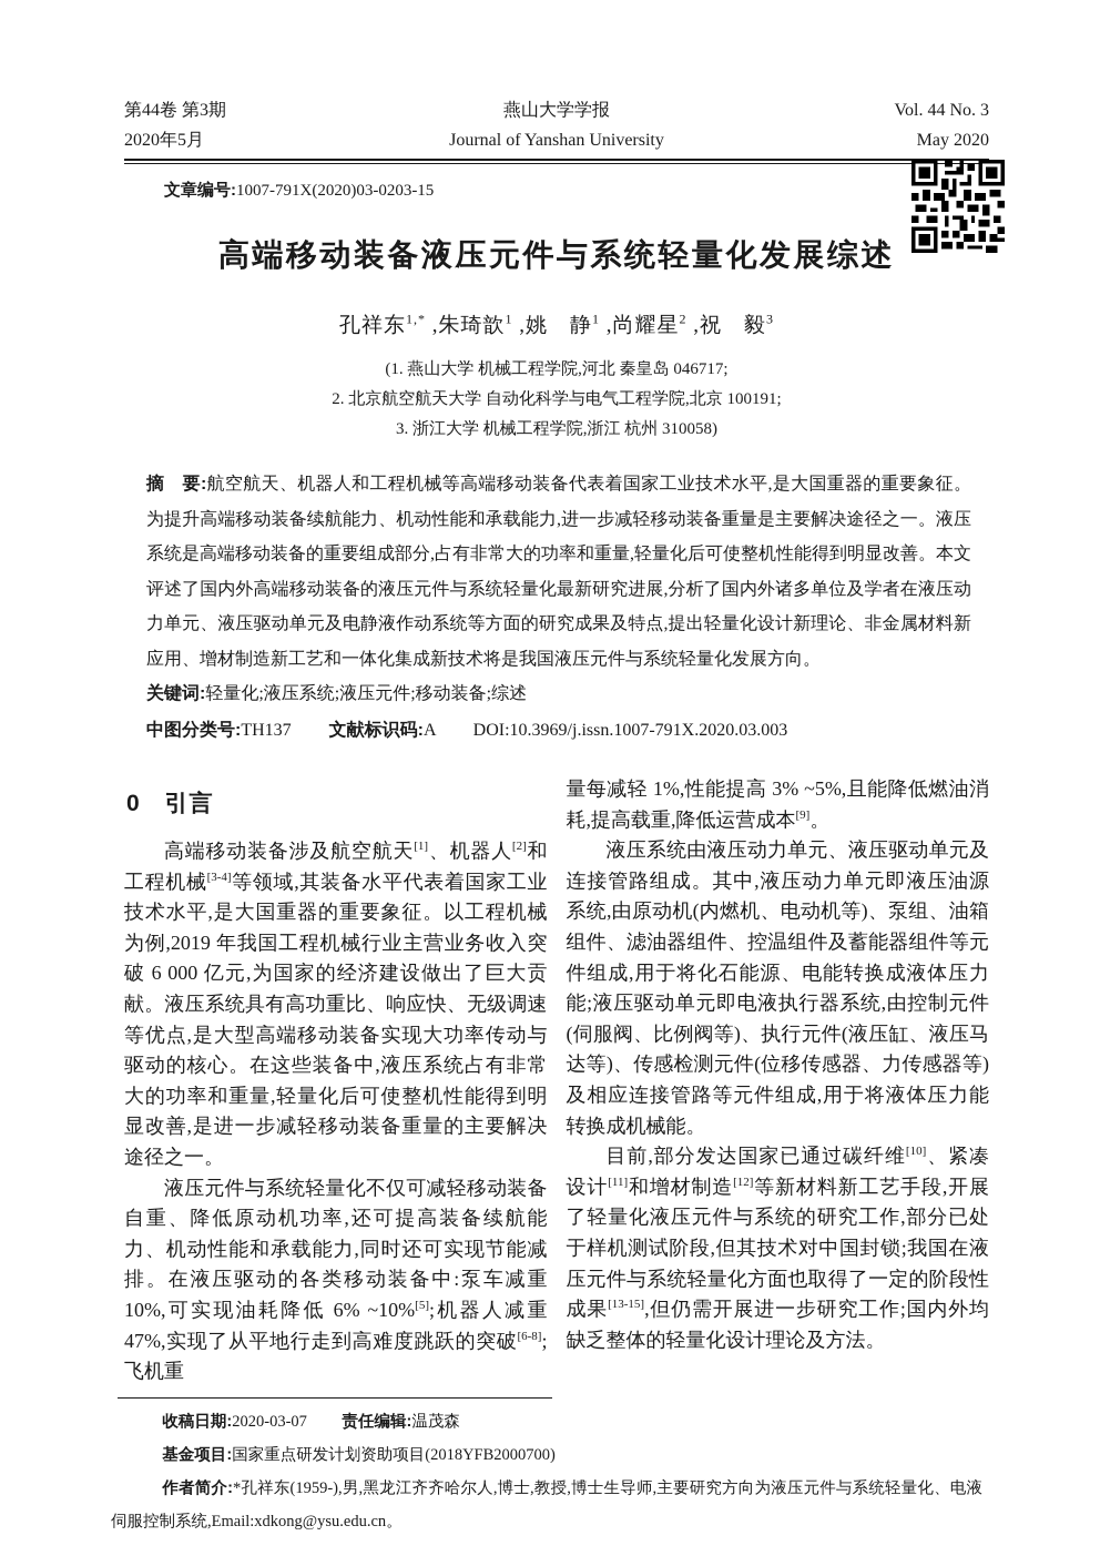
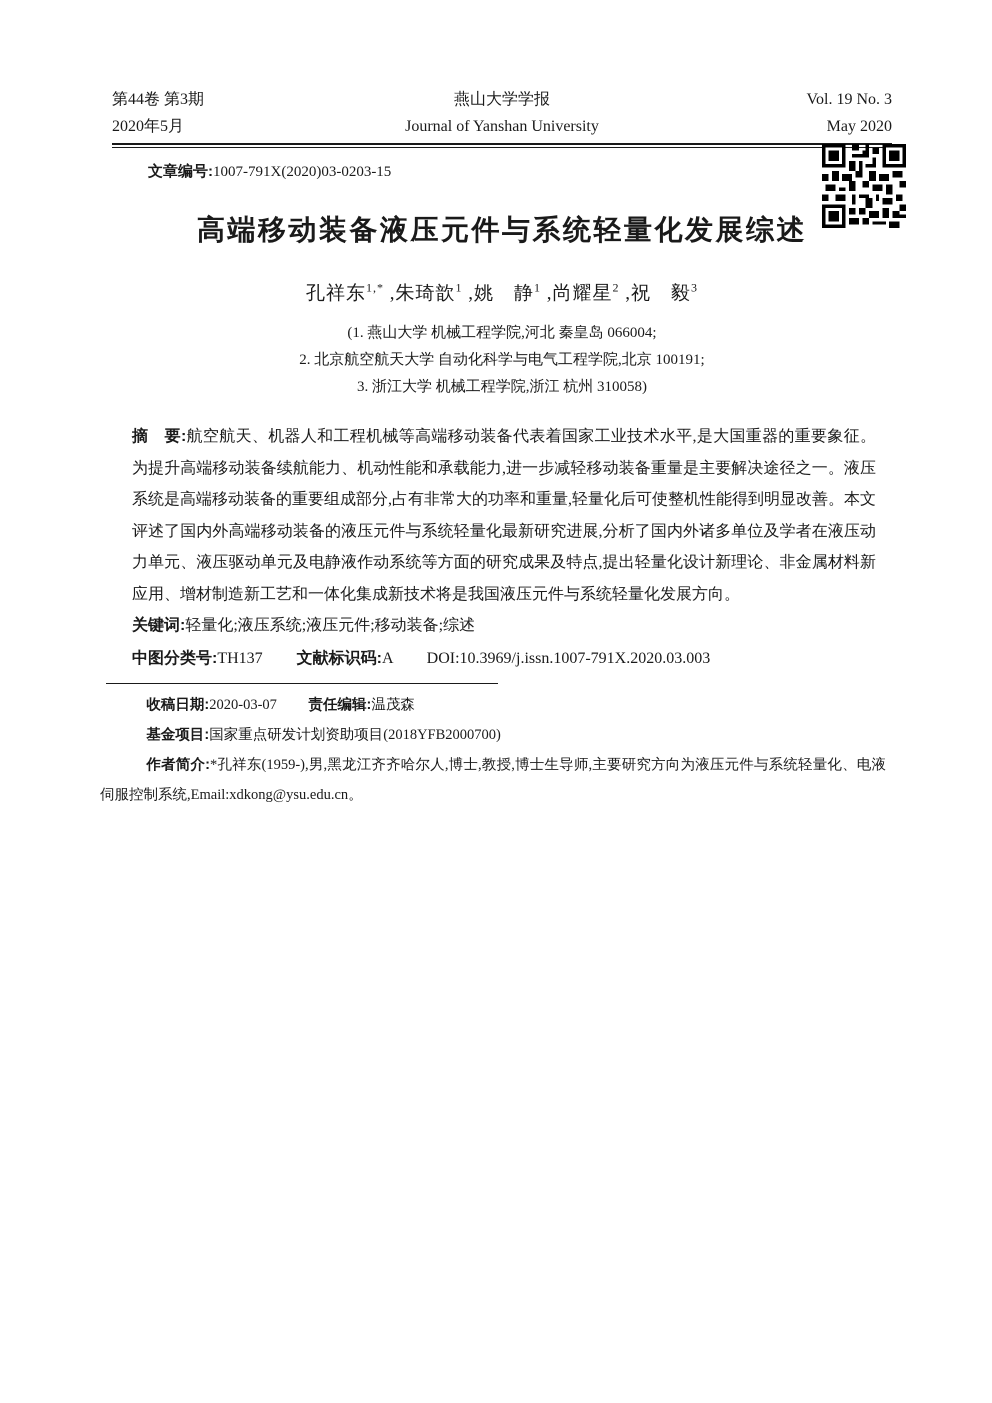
  第44卷 第3期
  2020年5月
  燕山大学学报
  Journal of Yanshan University
- Vol. 44 No. 3
+ Vol. 19 No. 3
  May 2020
  文章编号:1007-791X(2020)03-0203-15
  高端移动装备液压元件与系统轻量化发展综述
  孔祥东1,* ,朱琦歆1 ,姚 静1 ,尚耀星2 ,祝 毅3
- (1. 燕山大学 机械工程学院,河北 秦皇岛 046717;
+ (1. 燕山大学 机械工程学院,河北 秦皇岛 066004;
  2. 北京航空航天大学 自动化科学与电气工程学院,北京 100191;
  3. 浙江大学 机械工程学院,浙江 杭州 310058)
  摘 要:航空航天、机器人和工程机械等高端移动装备代表着国家工业技术水平,是大国重器的重要象征。为提升高端移动装备续航能力、机动性能和承载能力,进一步减轻移动装备重量是主要解决途径之一。液压系统是高端移动装备的重要组成部分,占有非常大的功率和重量,轻量化后可使整机性能得到明显改善。本文评述了国内外高端移动装备的液压元件与系统轻量化最新研究进展,分析了国内外诸多单位及学者在液压动力单元、液压驱动单元及电静液作动系统等方面的研究成果及特点,提出轻量化设计新理论、非金属材料新应用、增材制造新工艺和一体化集成新技术将是我国液压元件与系统轻量化发展方向。
  关键词:轻量化;液压系统;液压元件;移动装备;综述
  中图分类号:TH137 文献标识码:A DOI:10.3969/j.issn.1007-791X.2020.03.003
- 0 引言
- 高端移动装备涉及航空航天[1]、机器人[2]和工程机械[3-4]等领域,其装备水平代表着国家工业技术水平,是大国重器的重要象征。以工程机械为例,2019 年我国工程机械行业主营业务收入突破 6 000 亿元,为国家的经济建设做出了巨大贡献。液压系统具有高功重比、响应快、无级调速等优点,是大型高端移动装备实现大功率传动与驱动的核心。在这些装备中,液压系统占有非常大的功率和重量,轻量化后可使整机性能得到明显改善,是进一步减轻移动装备重量的主要解决途径之一。
- 液压元件与系统轻量化不仅可减轻移动装备自重、降低原动机功率,还可提高装备续航能力、机动性能和承载能力,同时还可实现节能减排。在液压驱动的各类移动装备中:泵车减重 10%,可实现油耗降低 6% ~10%[5];机器人减重 47%,实现了从平地行走到高难度跳跃的突破[6-8];飞机重
- 量每减轻 1%,性能提高 3% ~5%,且能降低燃油消耗,提高载重,降低运营成本[9]。
- 液压系统由液压动力单元、液压驱动单元及连接管路组成。其中,液压动力单元即液压油源系统,由原动机(内燃机、电动机等)、泵组、油箱组件、滤油器组件、控温组件及蓄能器组件等元件组成,用于将化石能源、电能转换成液体压力能;液压驱动单元即电液执行器系统,由控制元件(伺服阀、比例阀等)、执行元件(液压缸、液压马达等)、传感检测元件(位移传感器、力传感器等)及相应连接管路等元件组成,用于将液体压力能转换成机械能。
- 目前,部分发达国家已通过碳纤维[10]、紧凑设计[11]和增材制造[12]等新材料新工艺手段,开展了轻量化液压元件与系统的研究工作,部分已处于样机测试阶段,但其技术对中国封锁;我国在液压元件与系统轻量化方面也取得了一定的阶段性成果[13-15],但仍需开展进一步研究工作;国内外均缺乏整体的轻量化设计理论及方法。
  收稿日期:2020-03-07 责任编辑:温茂森
  基金项目:国家重点研发计划资助项目(2018YFB2000700)
  作者简介:*孔祥东(1959-),男,黑龙江齐齐哈尔人,博士,教授,博士生导师,主要研究方向为液压元件与系统轻量化、电液伺服控制系统,Email:xdkong@ysu.edu.cn。
